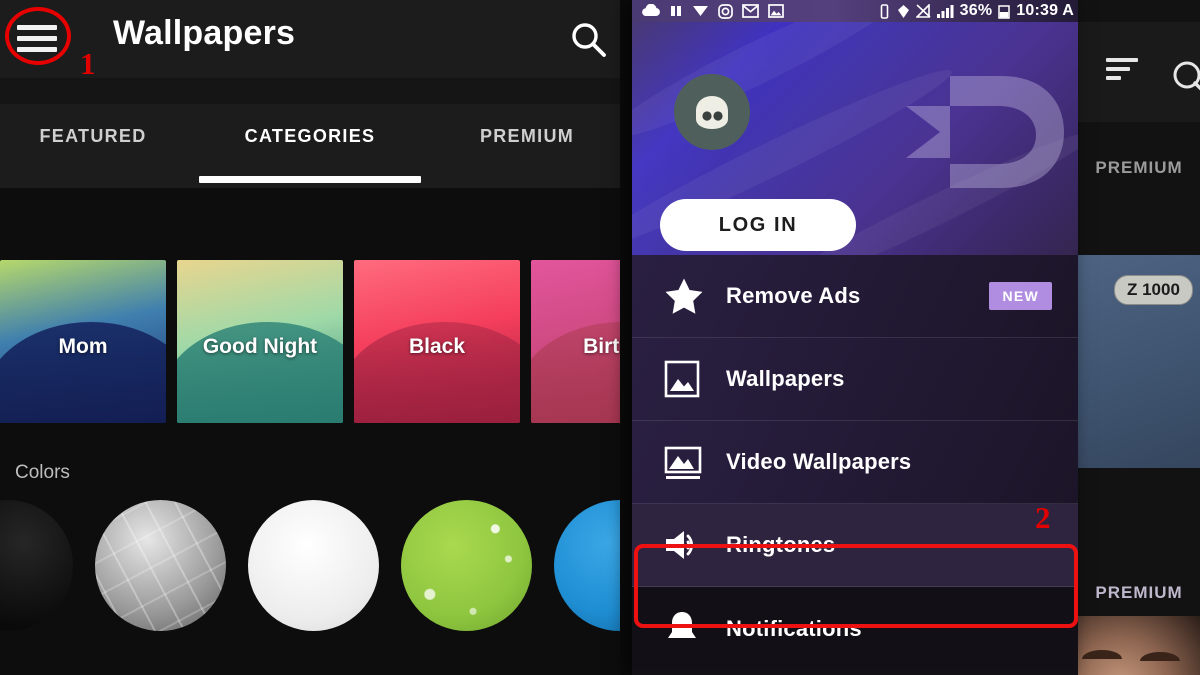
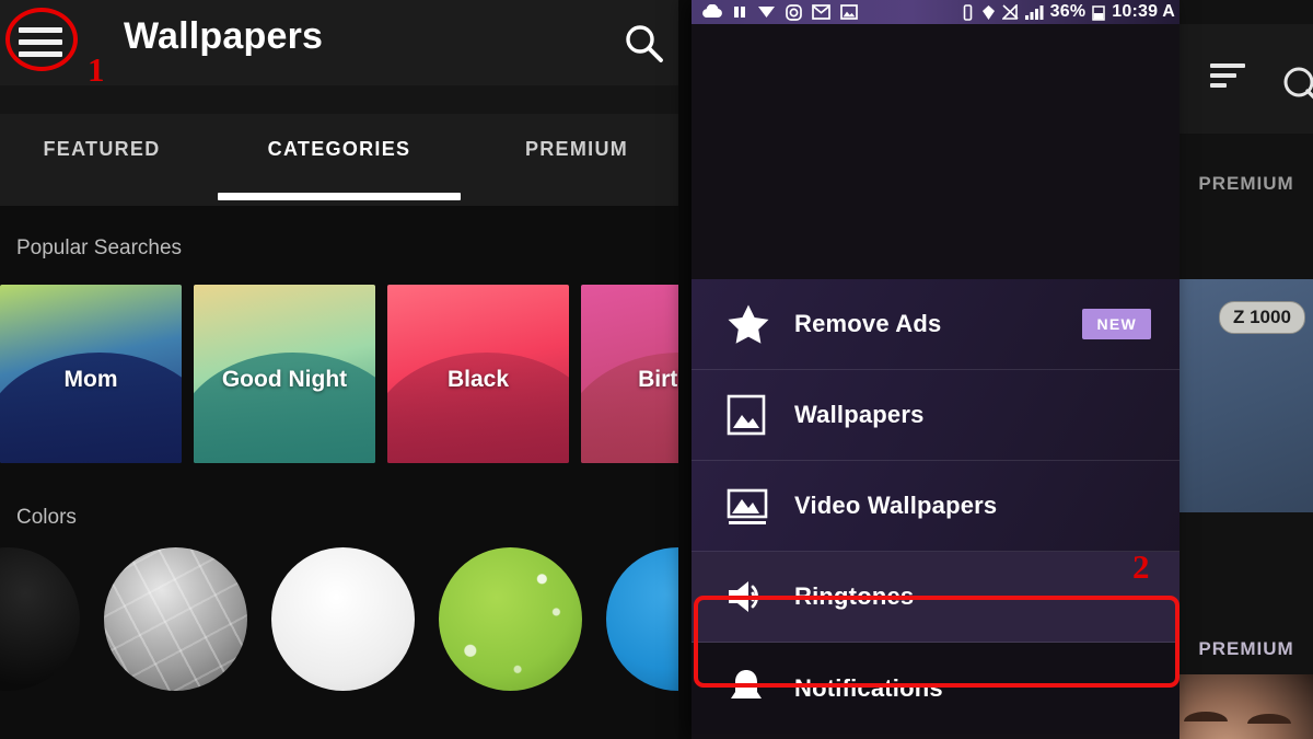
  Wallpapers
  FEATURED
  CATEGORIES
  PREMIUM
+ Popular Searches
  Mom
  Good Night
  Black
  Colors
  PREMIUM
  Z 1000
  PREMIUM
  36%
  10:39 A
- LOG IN
  Remove Ads
  NEW
  Wallpapers
  Video Wallpapers
  Ringtones
  Notifications
  1
  2
